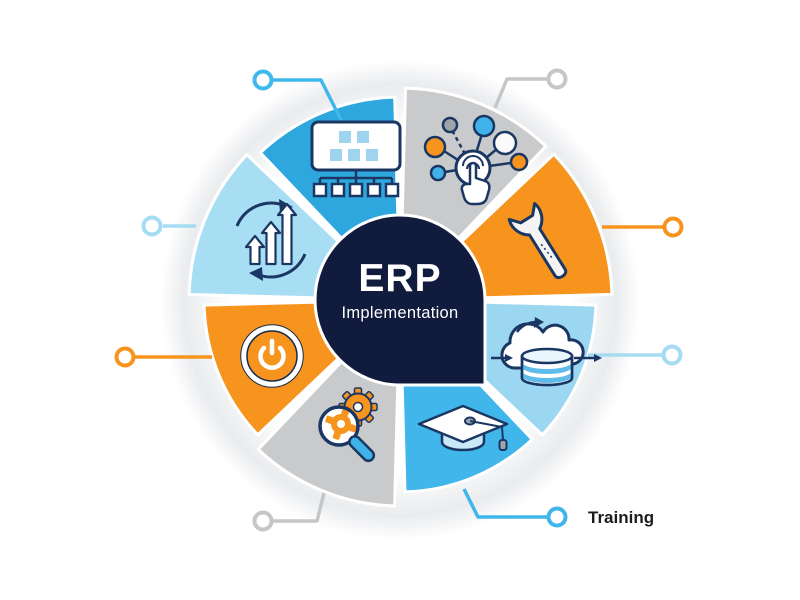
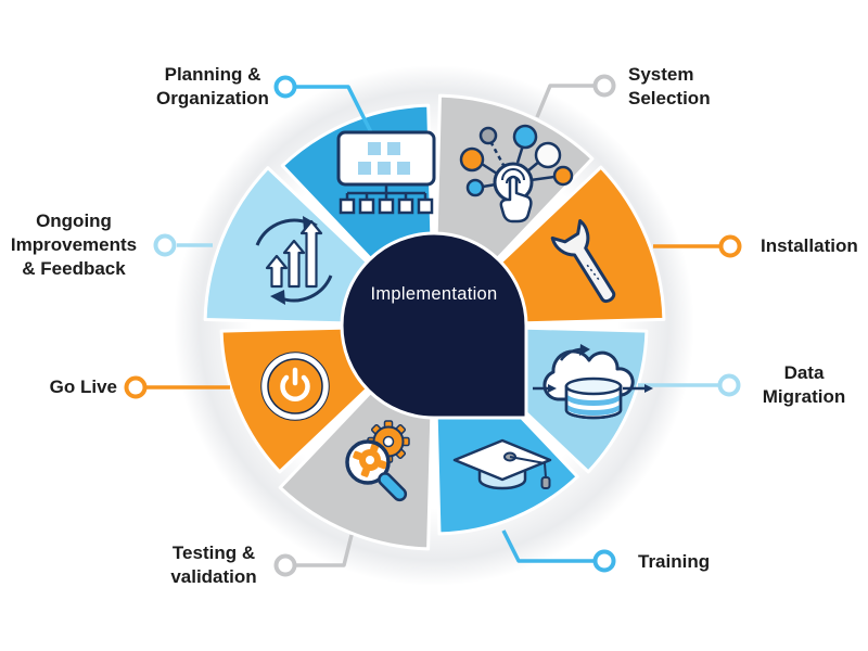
- ERP
  Implementation
+ System
+ Selection
+ Installation
+ Data
+ Migration
  Training
+ Testing &
+ validation
+ Go Live
+ Ongoing
+ Improvements
+ & Feedback
+ Planning &
+ Organization
